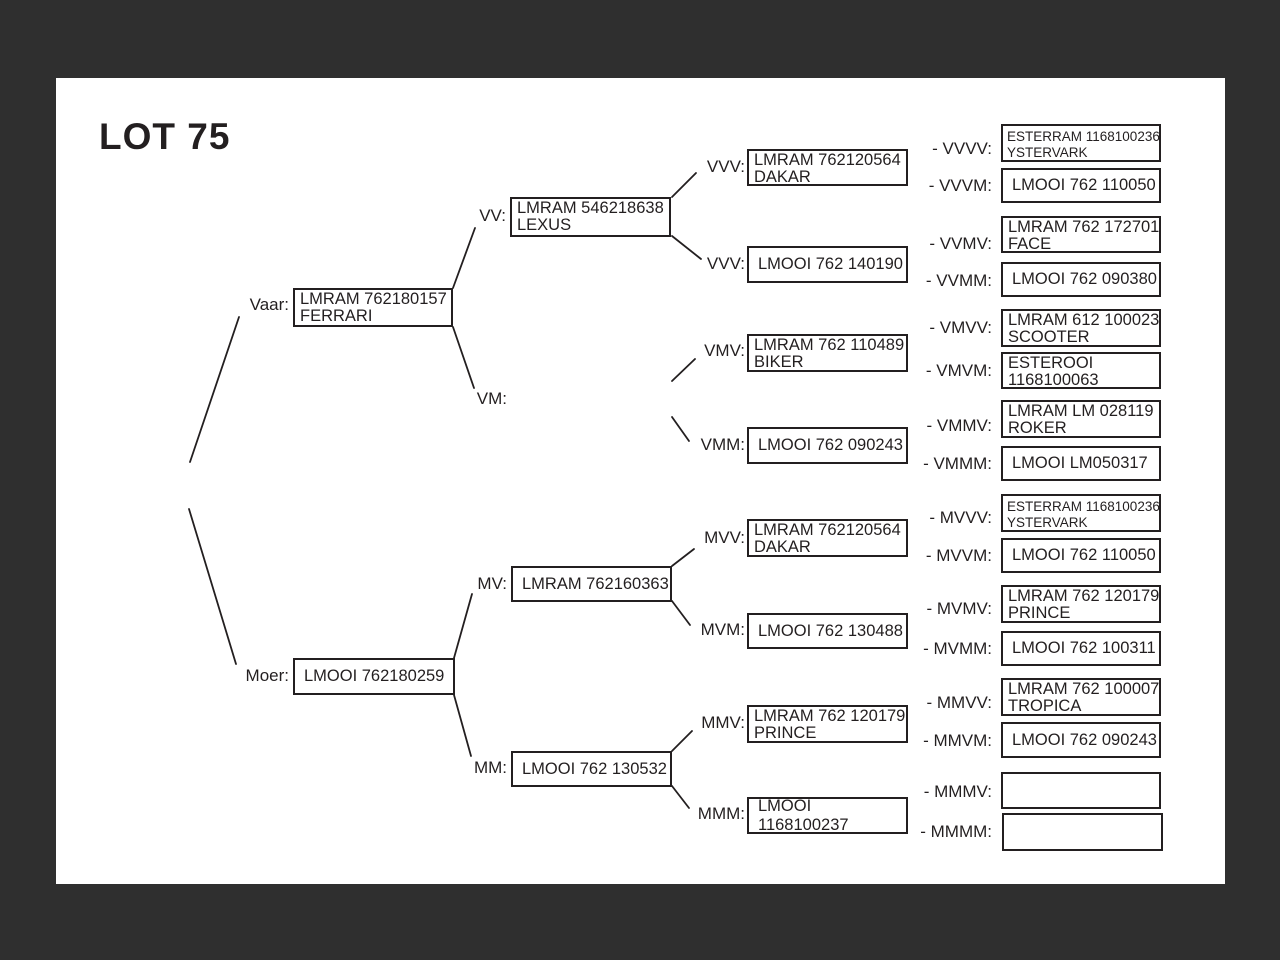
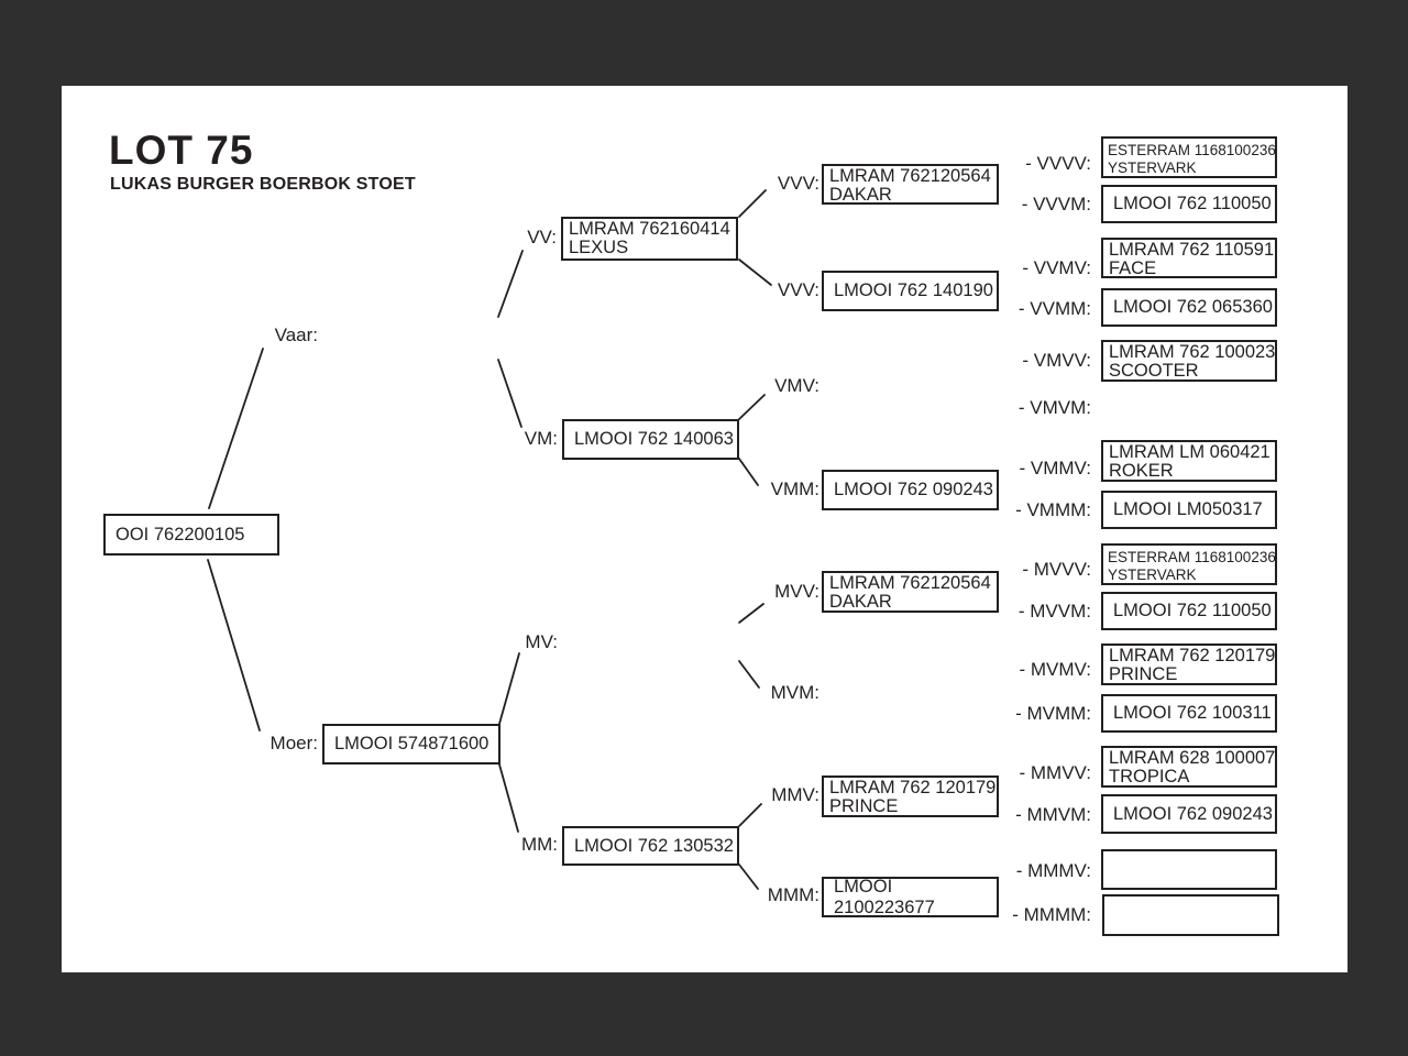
  LOT 75
+ LUKAS BURGER BOERBOK STOET
+ OOI 762200105
  Vaar:
- LMRAM 762180157
- FERRARI
  Moer:
- LMOOI 762180259
+ LMOOI 574871600
  VV:
- LMRAM 546218638
+ LMRAM 762160414
  LEXUS
  VM:
+ LMOOI 762 140063
  MV:
- LMRAM 762160363
  MM:
  LMOOI 762 130532
  VVV:
  LMRAM 762120564
  DAKAR
  VVV:
  LMOOI 762 140190
  VMV:
- LMRAM 762 110489
- BIKER
  VMM:
  LMOOI 762 090243
  MVV:
  LMRAM 762120564
  DAKAR
  MVM:
- LMOOI 762 130488
  MMV:
  LMRAM 762 120179
  PRINCE
  MMM:
- LMOOI 1168100237
+ LMOOI 2100223677
  - VVVV:
  ESTERRAM 1168100236
  YSTERVARK
  - VVVM:
  LMOOI 762 110050
  - VVMV:
- LMRAM 762 172701
+ LMRAM 762 110591
  FACE
  - VVMM:
- LMOOI 762 090380
+ LMOOI 762 065360
  - VMVV:
- LMRAM 612 100023
+ LMRAM 762 100023
  SCOOTER
  - VMVM:
- ESTEROOI
- 1168100063
  - VMMV:
- LMRAM LM 028119
+ LMRAM LM 060421
  ROKER
  - VMMM:
  LMOOI LM050317
  - MVVV:
  ESTERRAM 1168100236
  YSTERVARK
  - MVVM:
  LMOOI 762 110050
  - MVMV:
  LMRAM 762 120179
  PRINCE
  - MVMM:
  LMOOI 762 100311
  - MMVV:
- LMRAM 762 100007
+ LMRAM 628 100007
  TROPICA
  - MMVM:
  LMOOI 762 090243
  - MMMV:
  - MMMM:
